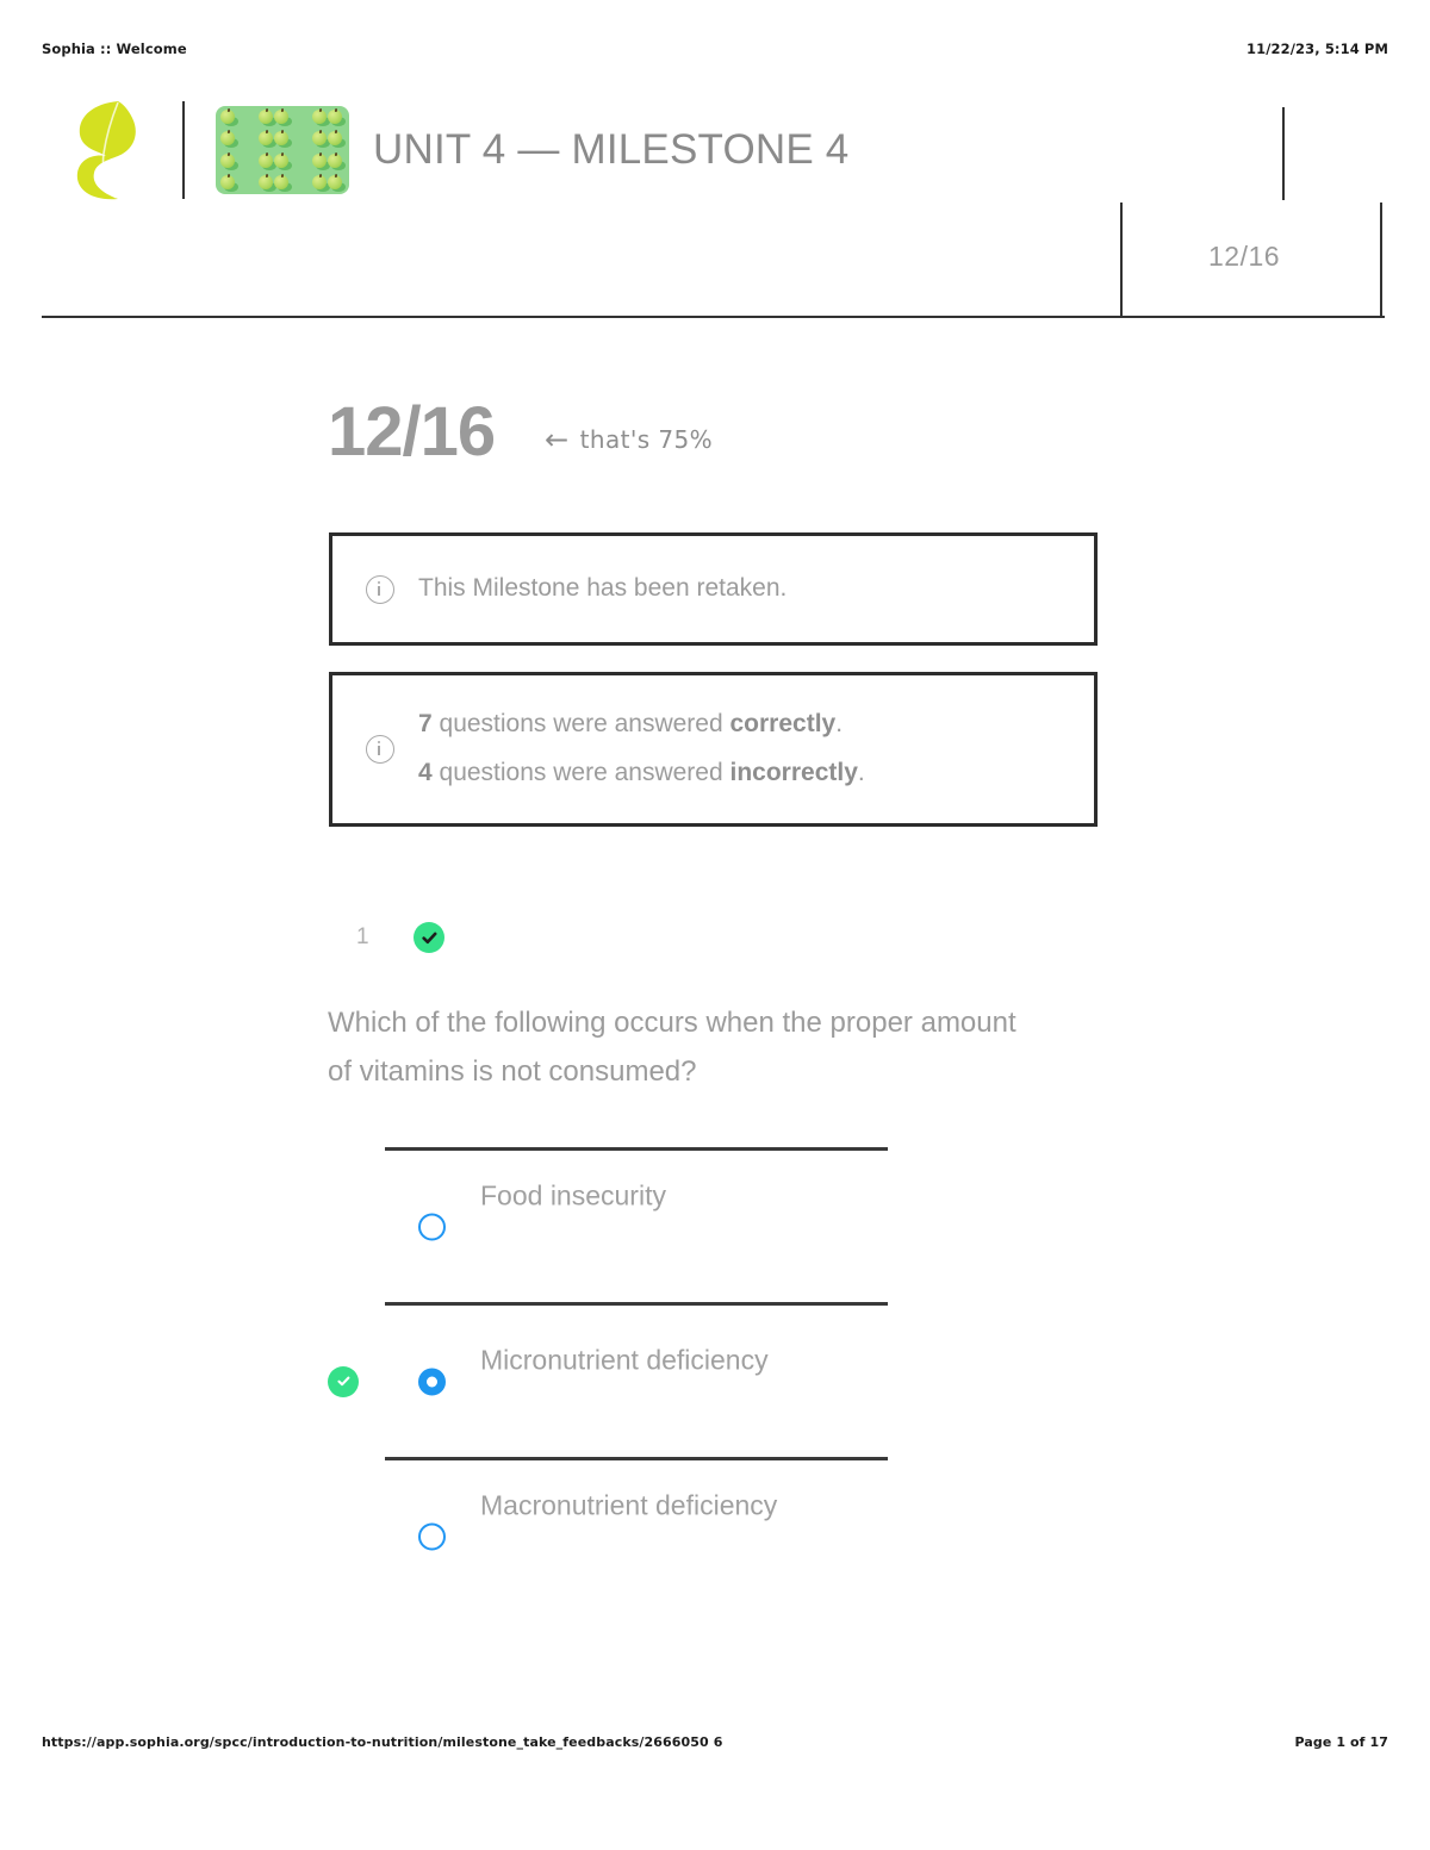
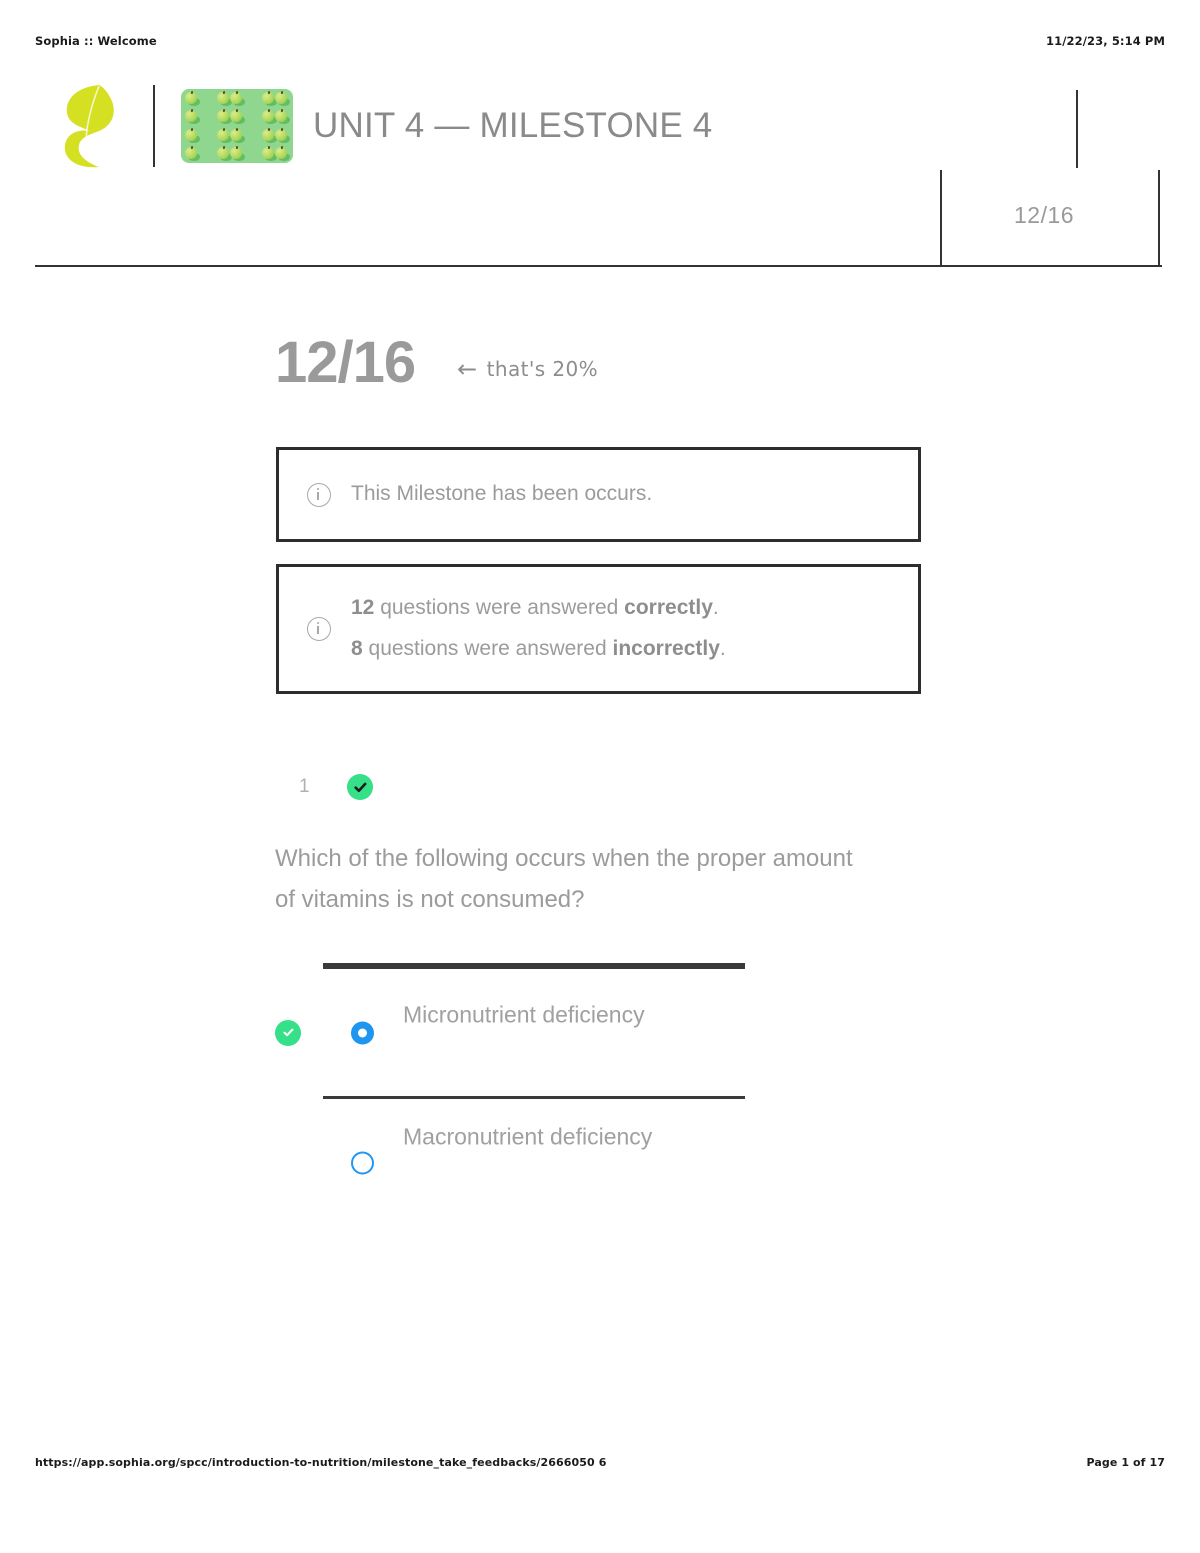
  Sophia :: Welcome
  11/22/23, 5:14 PM
  UNIT 4 — MILESTONE 4
  12/16
  12/16
- ← that's 75%
+ ← that's 20%
- This Milestone has been retaken.
+ This Milestone has been occurs.
- 7 questions were answered correctly.
+ 12 questions were answered correctly.
- 4 questions were answered incorrectly.
+ 8 questions were answered incorrectly.
  1
  Which of the following occurs when the proper amount of vitamins is not consumed?
- Food insecurity
  Micronutrient deficiency
  Macronutrient deficiency
  https://app.sophia.org/spcc/introduction-to-nutrition/milestone_take_feedbacks/2666050 6
  Page 1 of 17
